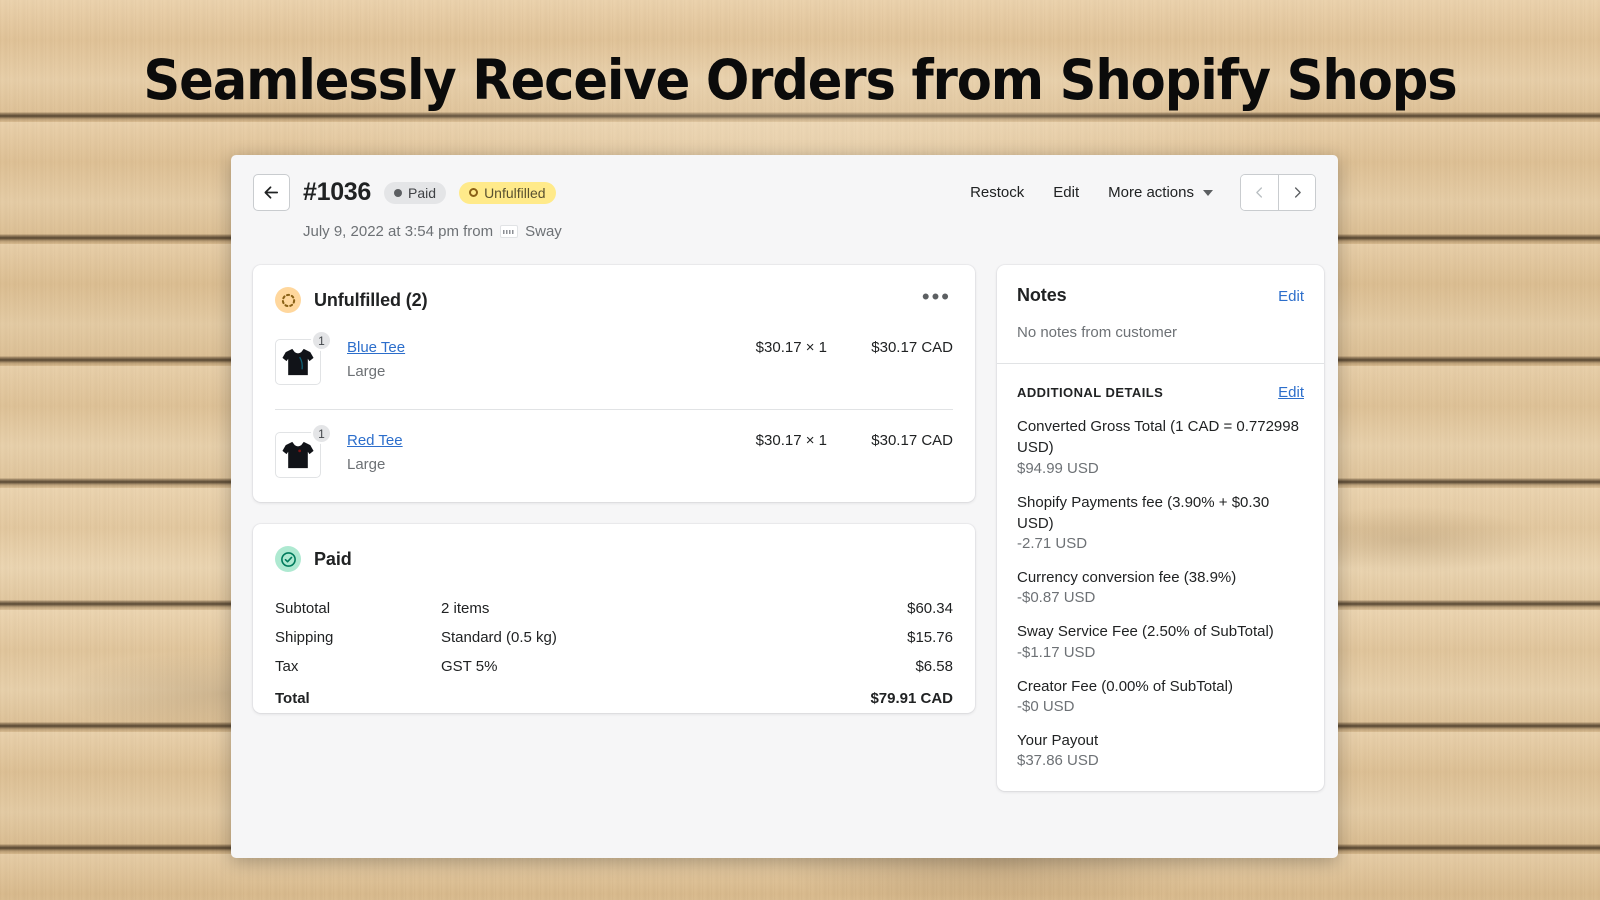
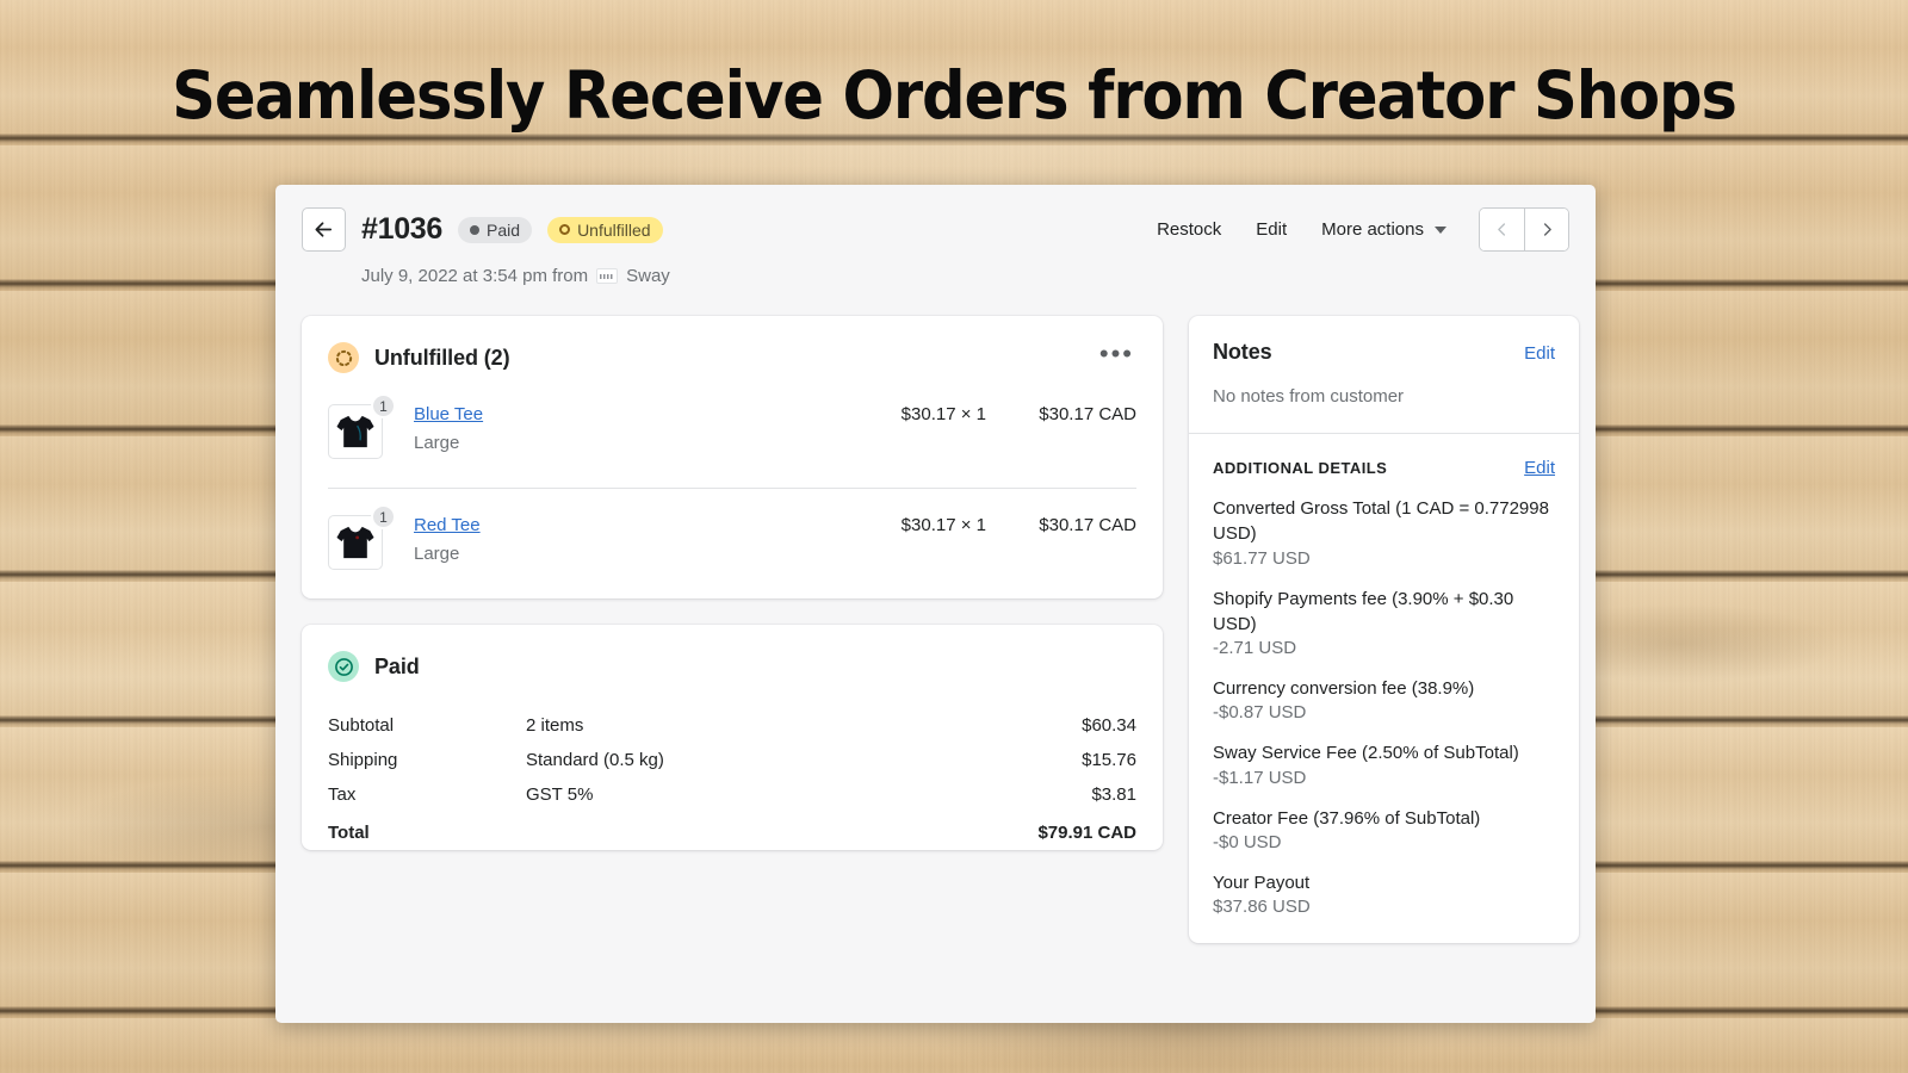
- Seamlessly Receive Orders from Shopify Shops
+ Seamlessly Receive Orders from Creator Shops
  #1036
  Paid
  Unfulfilled
  Restock
  Edit
  More actions
  July 9, 2022 at 3:54 pm from
  Sway
  Unfulfilled (2)
  •••
  1
  Blue Tee
  Large
  $30.17 × 1
  $30.17 CAD
  1
  Red Tee
  Large
  $30.17 × 1
  $30.17 CAD
  Paid
  Subtotal
  2 items
  $60.34
  Shipping
  Standard (0.5 kg)
  $15.76
  Tax
  GST 5%
- $6.58
+ $3.81
  Total
  $79.91 CAD
  Notes
  Edit
  No notes from customer
  ADDITIONAL DETAILS
  Edit
  Converted Gross Total (1 CAD = 0.772998 USD)
- $94.99 USD
+ $61.77 USD
  Shopify Payments fee (3.90% + $0.30 USD)
  -2.71 USD
  Currency conversion fee (38.9%)
  -$0.87 USD
  Sway Service Fee (2.50% of SubTotal)
  -$1.17 USD
- Creator Fee (0.00% of SubTotal)
+ Creator Fee (37.96% of SubTotal)
  -$0 USD
  Your Payout
  $37.86 USD
